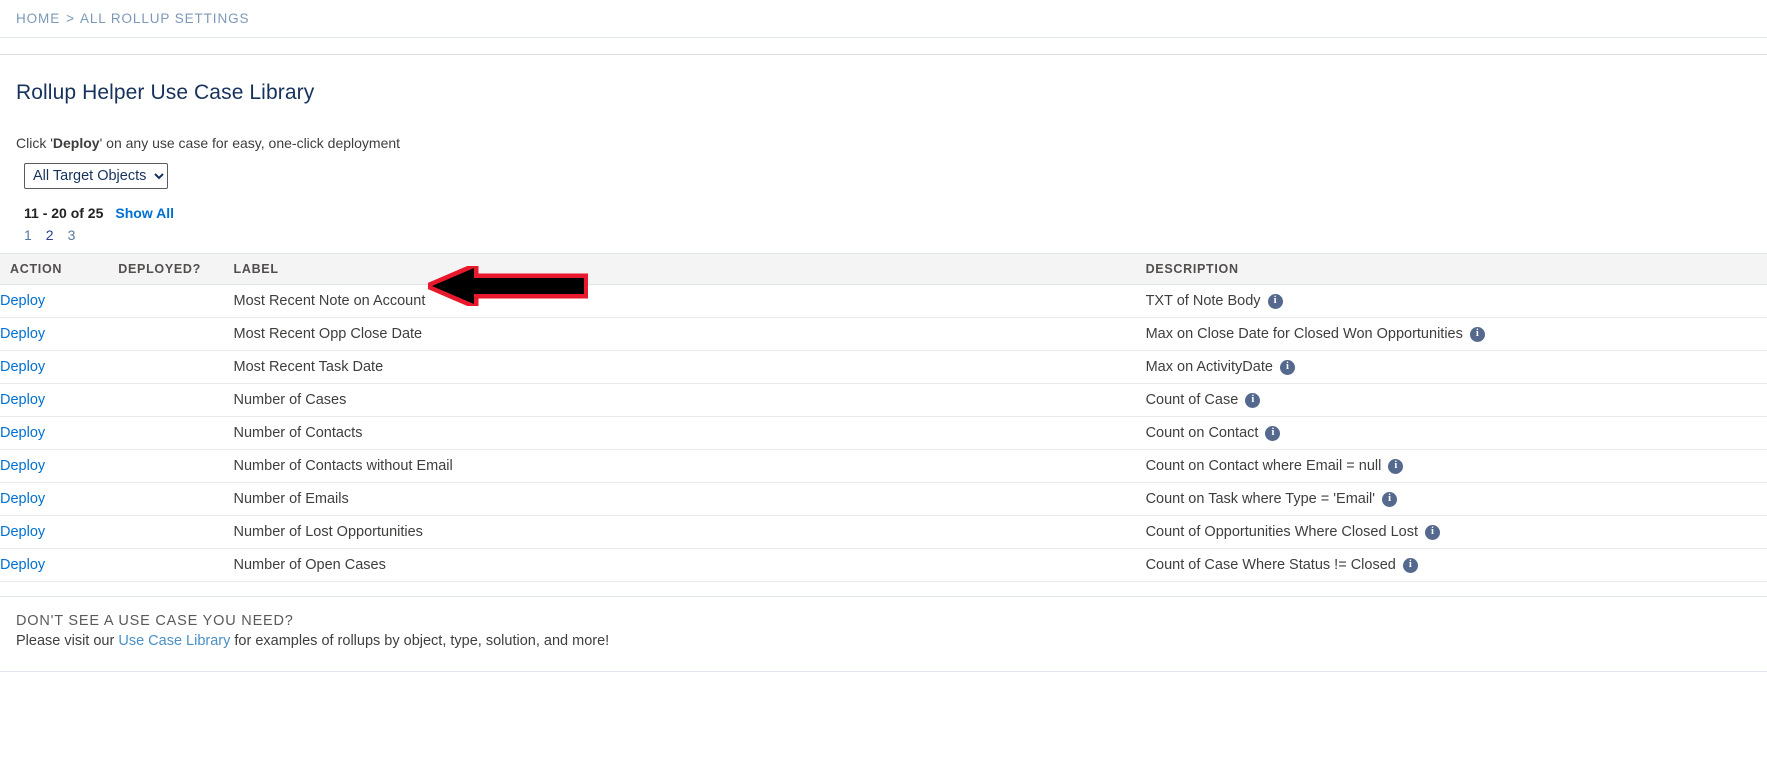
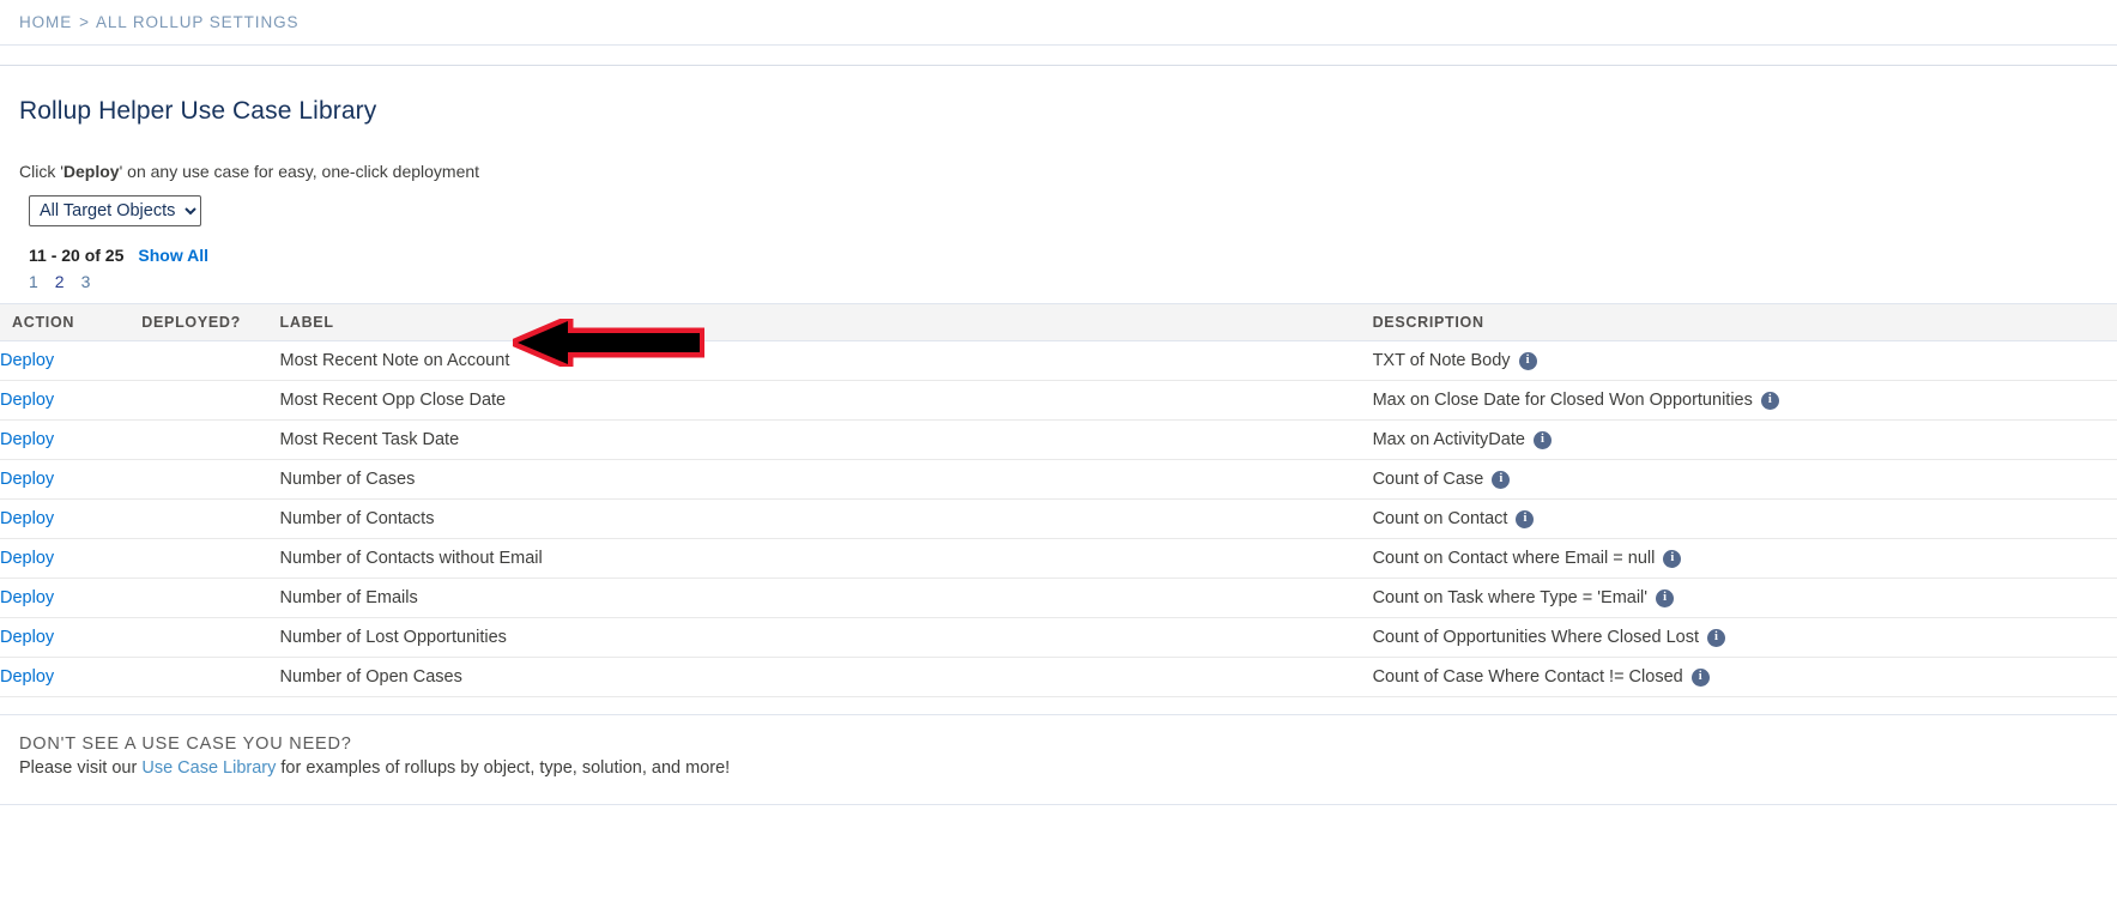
  HOME
  >
  ALL ROLLUP SETTINGS
  Rollup Helper Use Case Library
  Click 'Deploy' on any use case for easy, one-click deployment
  All Target Objects
  11 - 20 of 25
  Show All
  1
  2
  3
  ACTION	DEPLOYED?	LABEL	DESCRIPTION
  Deploy		Most Recent Note on Account	TXT of Note Body i
  Deploy		Most Recent Opp Close Date	Max on Close Date for Closed Won Opportunities i
  Deploy		Most Recent Task Date	Max on ActivityDate i
  Deploy		Number of Cases	Count of Case i
  Deploy		Number of Contacts	Count on Contact i
  Deploy		Number of Contacts without Email	Count on Contact where Email = null i
  Deploy		Number of Emails	Count on Task where Type = 'Email' i
  Deploy		Number of Lost Opportunities	Count of Opportunities Where Closed Lost i
- Deploy		Number of Open Cases	Count of Case Where Status != Closed i
+ Deploy		Number of Open Cases	Count of Case Where Contact != Closed i
  DON'T SEE A USE CASE YOU NEED?
  Please visit our Use Case Library for examples of rollups by object, type, solution, and more!
